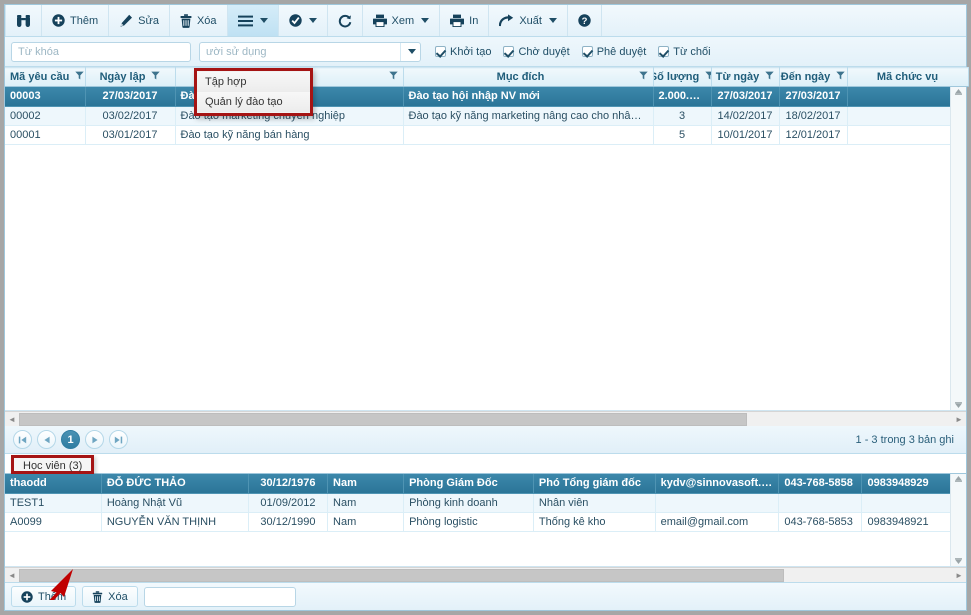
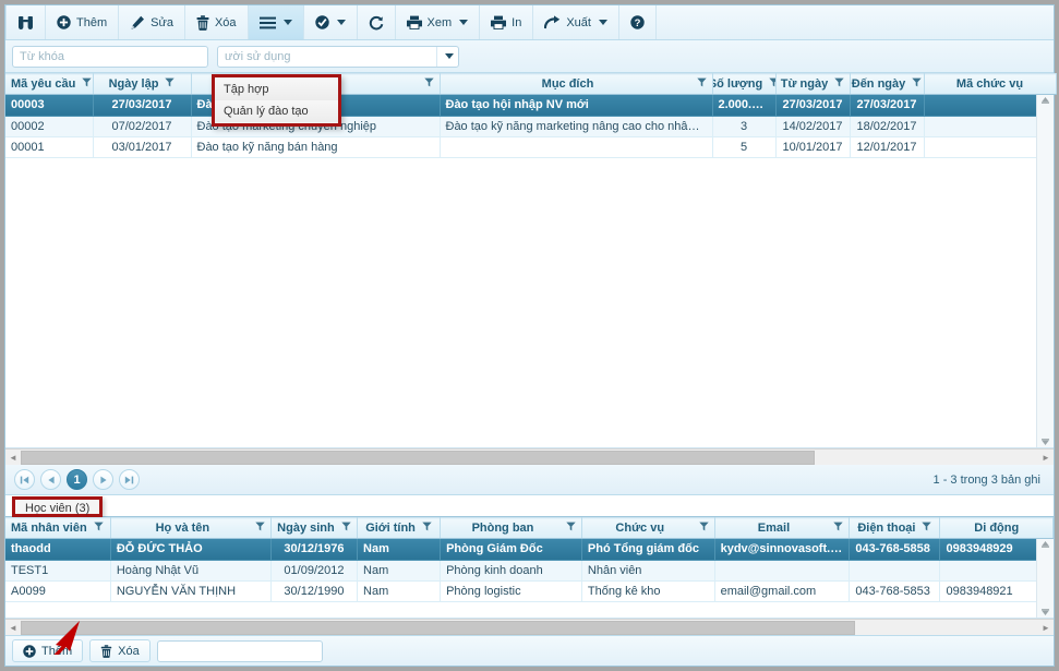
  Thêm
  Sửa
  Xóa
  Xem
  In
  Xuất
  ?
  Từ khóa
  ười sử dụng
- Khởi tạo
- Chờ duyệt
- Phê duyệt
- Từ chối
  Tập hợp
  Quản lý đào tạo
  Mã yêu cầu	Ngày lập		Mục đích	Số lượng	Từ ngày	Đến ngày	Mã chức vụ
  00003	27/03/2017	Đà	Đào tạo hội nhập NV mới	2.000.000	27/03/2017	27/03/2017
- 00002	03/02/2017	Đà nghiệp	Đào tạo kỹ năng marketing nâng cao cho nhân viê	3	14/02/2017	18/02/2017
+ 00002	07/02/2017	Đà nghiệp	Đào tạo kỹ năng marketing nâng cao cho nhân viê	3	14/02/2017	18/02/2017
  00001	03/01/2017	Đào tạo kỹ năng bán hàng		5	10/01/2017	12/01/2017
  ◄
  ►
  1
  1 - 3 trong 3 bản ghi
  Học viên (3)
+ Mã nhân viên	Họ và tên	Ngày sinh	Giới tính	Phòng ban	Chức vụ	Email	Điện thoại	Di động
  thaodd	ĐỖ ĐỨC THẢO	30/12/1976	Nam	Phòng Giám Đốc	Phó Tổng giám đốc	kydv@sinnovasoft.co	043-768-5858	0983948929
  TEST1	Hoàng Nhật Vũ	01/09/2012	Nam	Phòng kinh doanh	Nhân viên
  A0099	NGUYỄN VĂN THỊNH	30/12/1990	Nam	Phòng logistic	Thống kê kho	email@gmail.com	043-768-5853	0983948921
  ◄
  ►
  Thm
  Xóa
